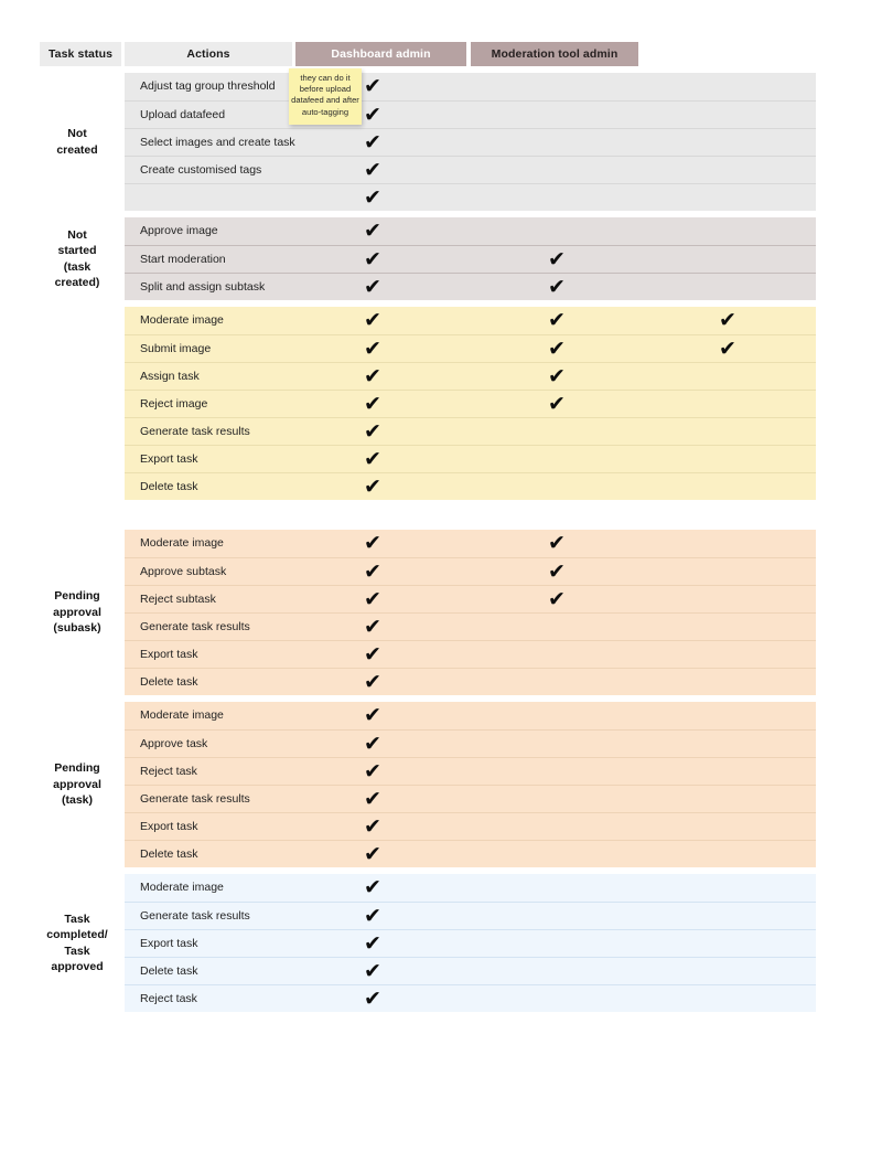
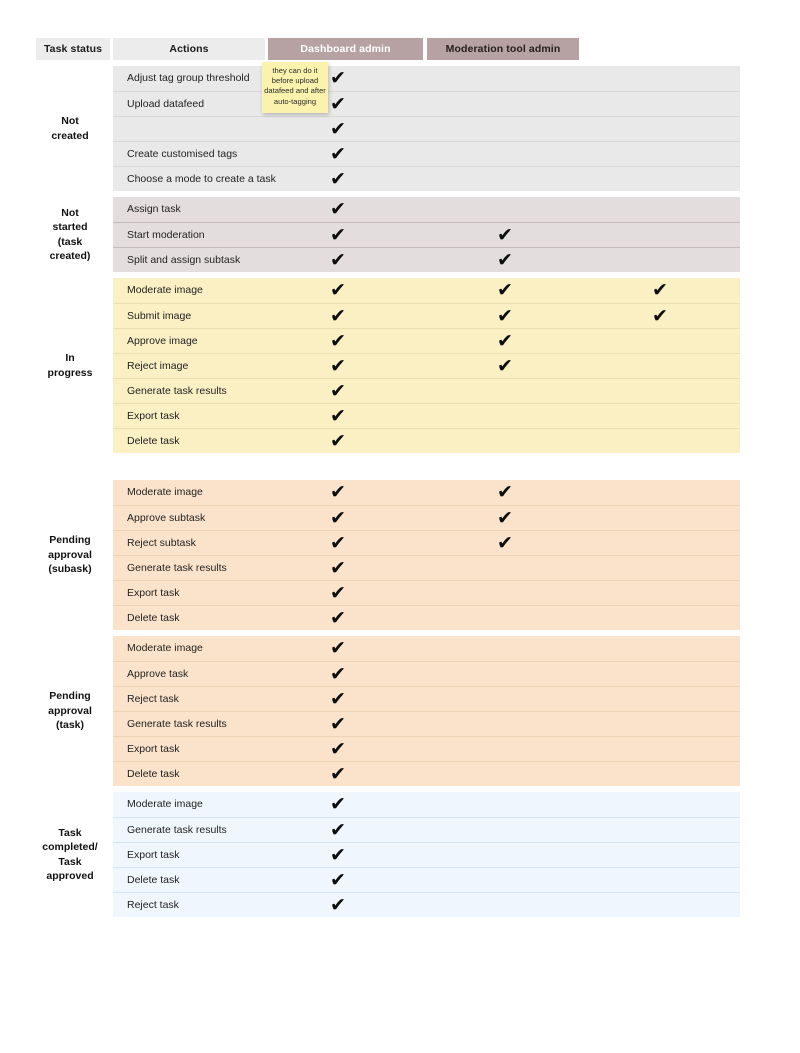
  Task status
  Actions
  Dashboard admin
  Moderation tool admin
  Not
  created
  Adjust tag group threshold
  ✔
  Upload datafeed
  ✔
- Select images and create task
  ✔
  Create customised tags
  ✔
+ Choose a mode to create a task
  ✔
  Not
  started
  (task
  created)
- Approve image
+ Assign task
  ✔
  Start moderation
  ✔
  ✔
  Split and assign subtask
  ✔
  ✔
+ In
+ progress
  Moderate image
  ✔
  ✔
  ✔
  Submit image
  ✔
  ✔
  ✔
- Assign task
+ Approve image
  ✔
  ✔
  Reject image
  ✔
  ✔
  Generate task results
  ✔
  Export task
  ✔
  Delete task
  ✔
  Pending
  approval
  (subask)
  Moderate image
  ✔
  ✔
  Approve subtask
  ✔
  ✔
  Reject subtask
  ✔
  ✔
  Generate task results
  ✔
  Export task
  ✔
  Delete task
  ✔
  Pending
  approval
  (task)
  Moderate image
  ✔
  Approve task
  ✔
  Reject task
  ✔
  Generate task results
  ✔
  Export task
  ✔
  Delete task
  ✔
  Task
  completed/
  Task
  approved
  Moderate image
  ✔
  Generate task results
  ✔
  Export task
  ✔
  Delete task
  ✔
  Reject task
  ✔
  they can do it before upload datafeed and after auto-tagging
